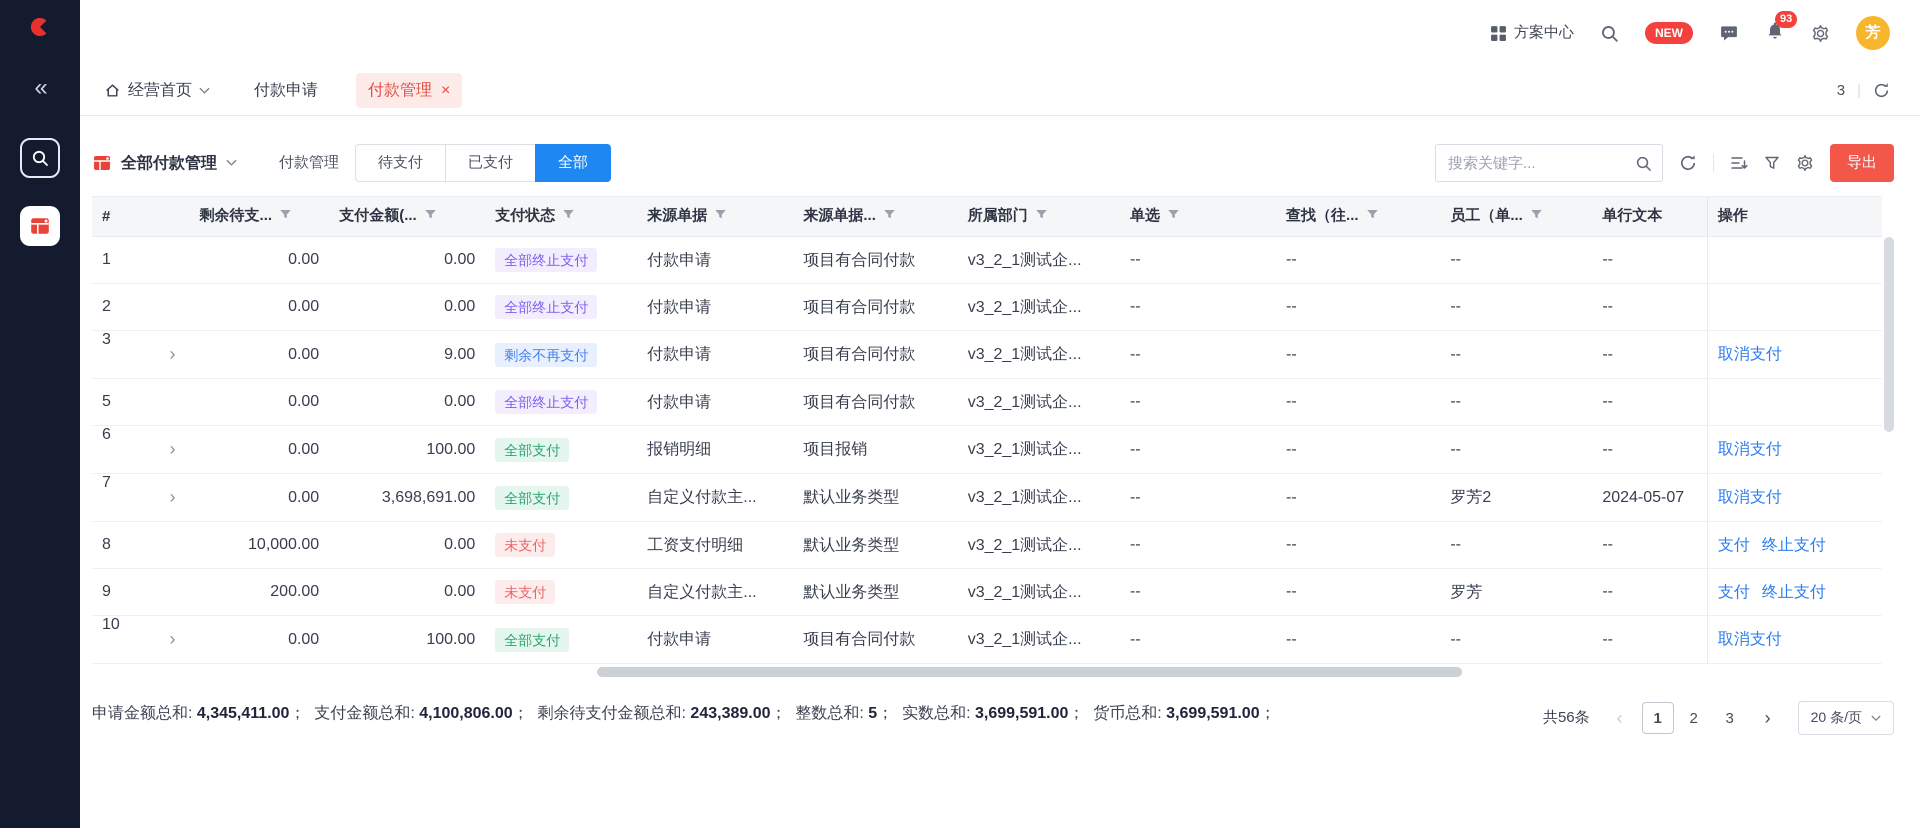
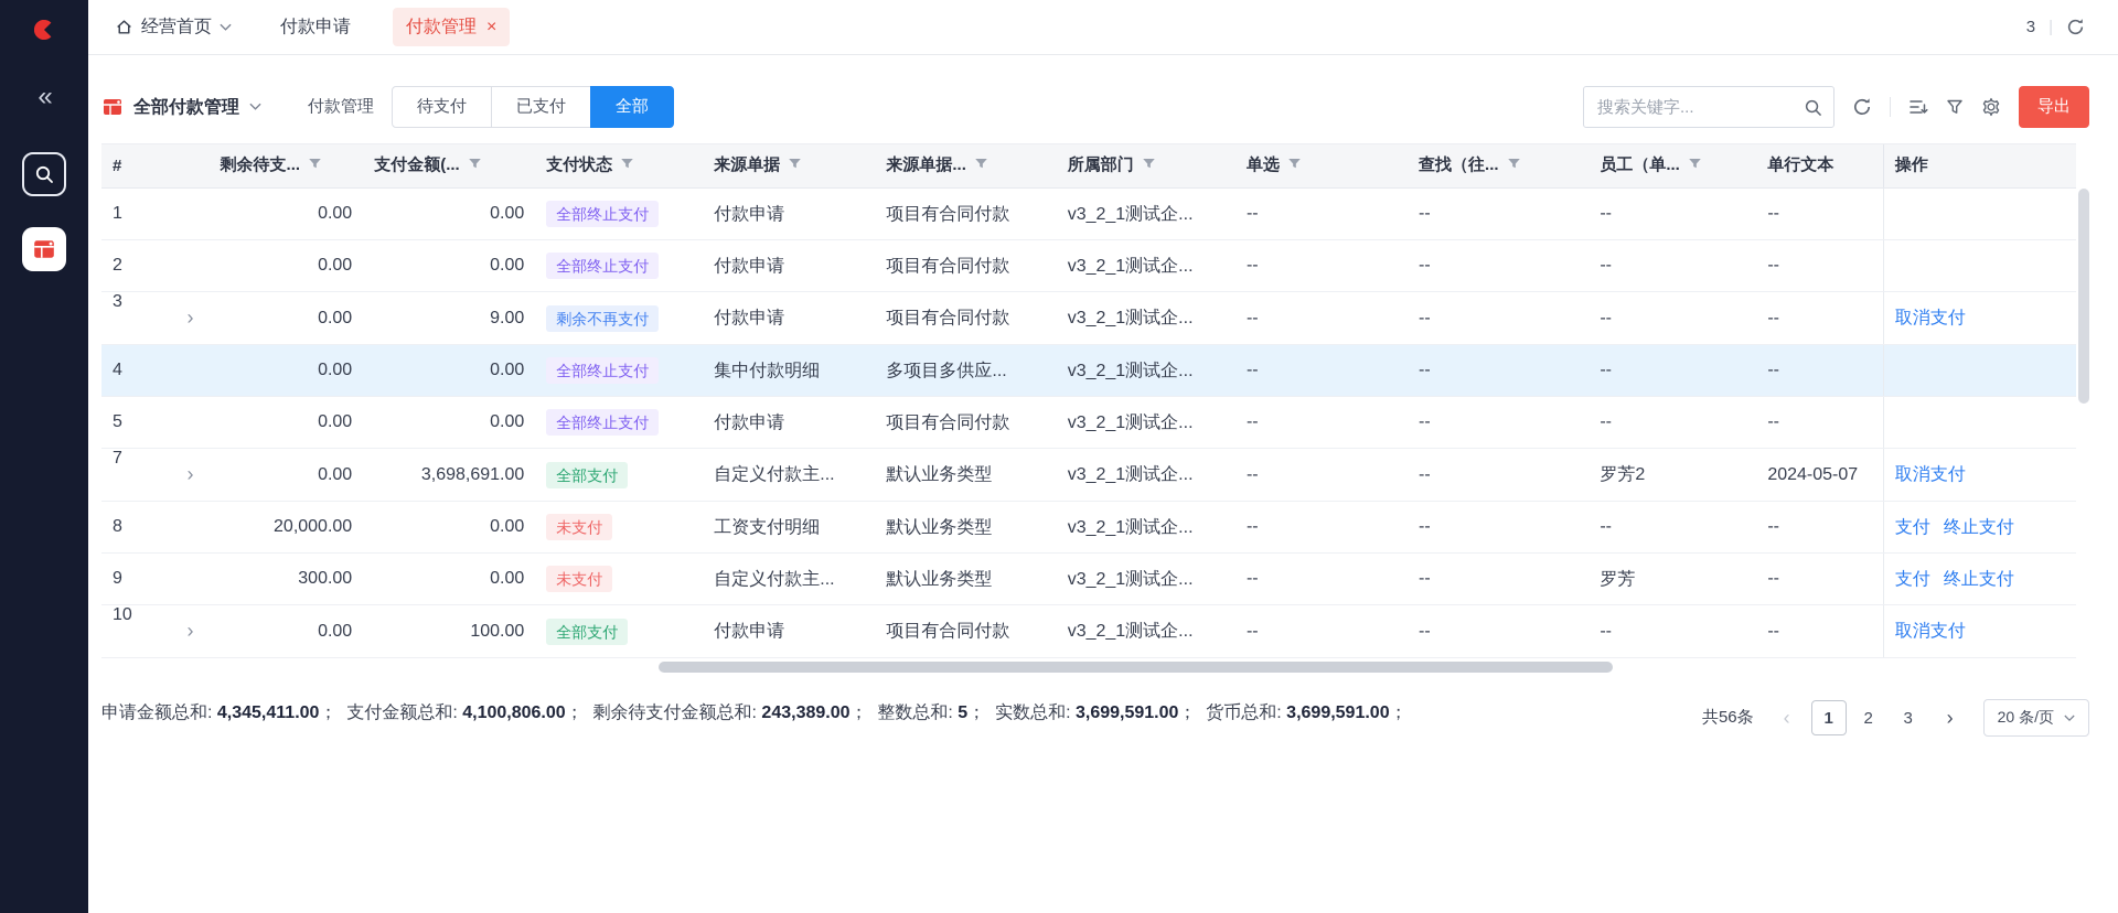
  «
- 方案中心
- NEW
- 93
- 芳
  经营首页
  付款申请
  付款管理
  ×
  3
  |
  全部付款管理
  付款管理
  待支付
  已支付
  全部
  搜索关键字...
  导出
  #	剩余待支...	支付金额(...	支付状态	来源单据	来源单据...	所属部门	单选	查找（往...	员工（单...	单行文本	操作
  1	0.00	0.00	全部终止支付	付款申请	项目有合同付款	v3_2_1测试企...	--	--	--	--
  2	0.00	0.00	全部终止支付	付款申请	项目有合同付款	v3_2_1测试企...	--	--	--	--
  3›	0.00	9.00	剩余不再支付	付款申请	项目有合同付款	v3_2_1测试企...	--	--	--	--	取消支付
+ 4	0.00	0.00	全部终止支付	集中付款明细	多项目多供应...	v3_2_1测试企...	--	--	--	--
  5	0.00	0.00	全部终止支付	付款申请	项目有合同付款	v3_2_1测试企...	--	--	--	--
- 6›	0.00	100.00	全部支付	报销明细	项目报销	v3_2_1测试企...	--	--	--	--	取消支付
  7›	0.00	3,698,691.00	全部支付	自定义付款主...	默认业务类型	v3_2_1测试企...	--	--	罗芳2	2024-05-07	取消支付
- 8	10,000.00	0.00	未支付	工资支付明细	默认业务类型	v3_2_1测试企...	--	--	--	--	支付 终止支付
+ 8	20,000.00	0.00	未支付	工资支付明细	默认业务类型	v3_2_1测试企...	--	--	--	--	支付 终止支付
- 9	200.00	0.00	未支付	自定义付款主...	默认业务类型	v3_2_1测试企...	--	--	罗芳	--	支付 终止支付
+ 9	300.00	0.00	未支付	自定义付款主...	默认业务类型	v3_2_1测试企...	--	--	罗芳	--	支付 终止支付
  10›	0.00	100.00	全部支付	付款申请	项目有合同付款	v3_2_1测试企...	--	--	--	--	取消支付
  申请金额总和: 4,345,411.00； 支付金额总和: 4,100,806.00； 剩余待支付金额总和: 243,389.00； 整数总和: 5； 实数总和: 3,699,591.00； 货币总和: 3,699,591.00；
  共56条
  ‹
  1
  2
  3
  ›
  20 条/页
